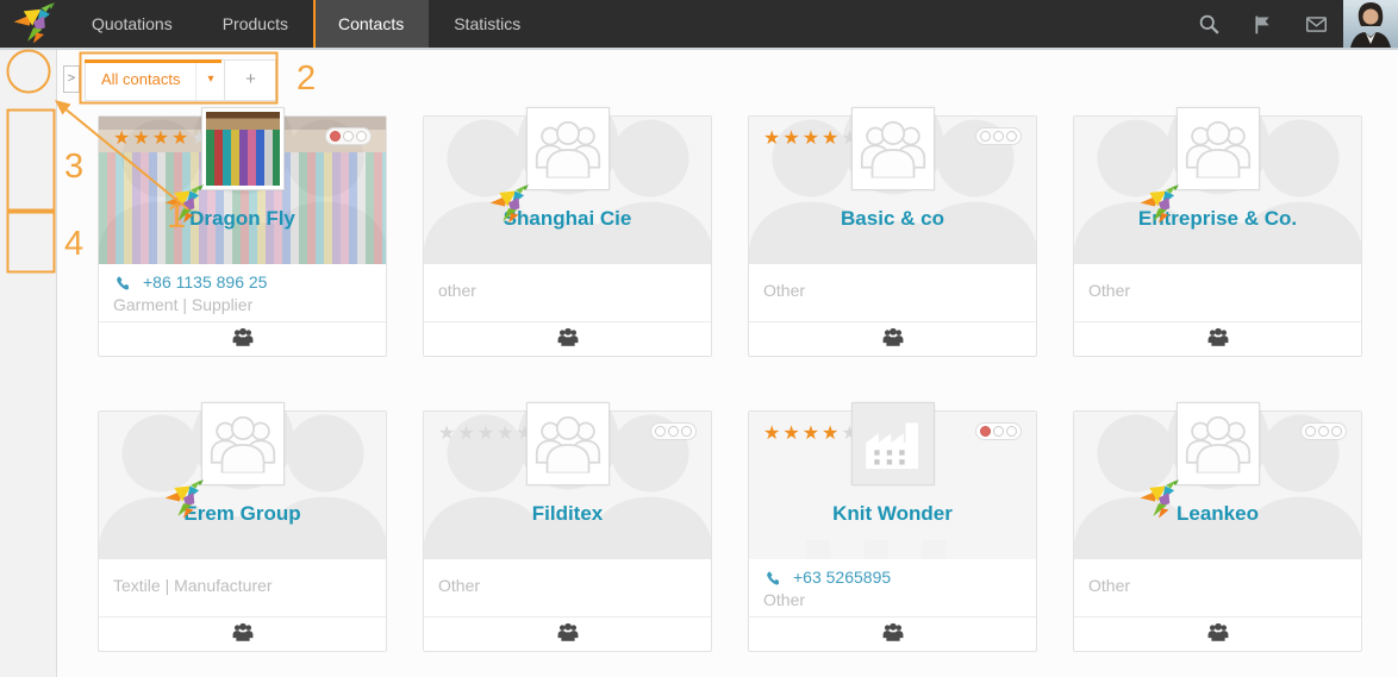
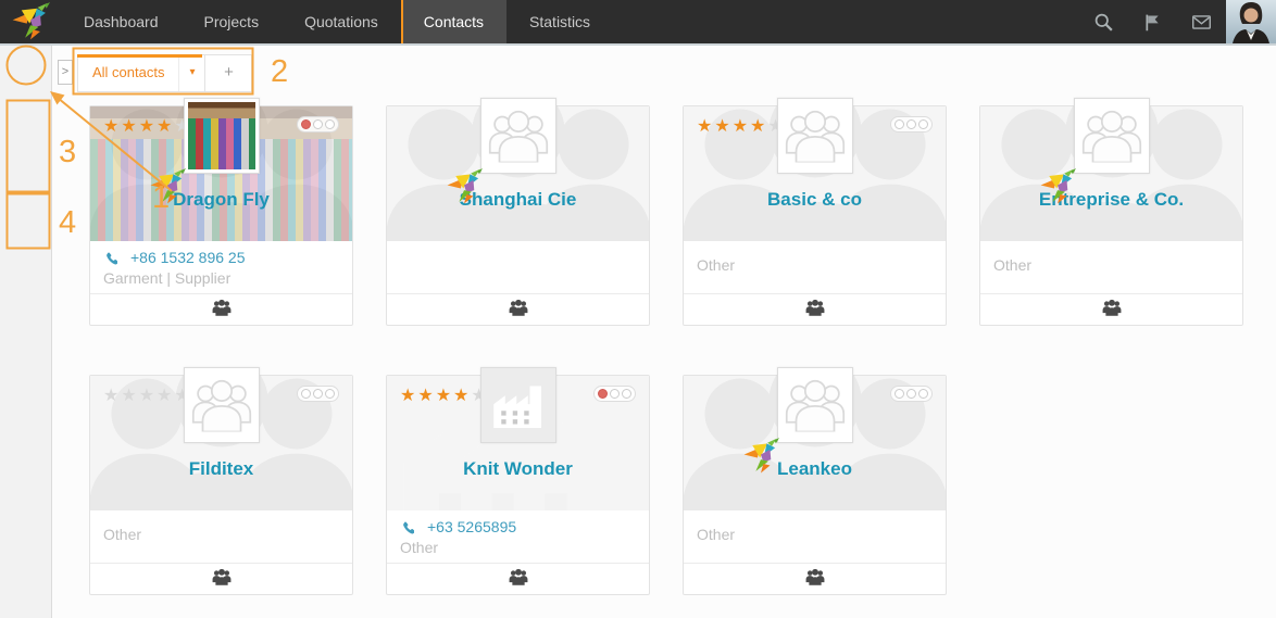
+ Dashboard
+ Projects
  Quotations
- Products
  Contacts
  Statistics
  >
  All contacts
  ▾
  +
  ★★★★
  Dragon Fly
- +86 1135 896 25
+ +86 1532 896 25
  Garment | Supplier
  hanghai Cie
- other
  ★★★★
  Basic & co
  Other
  Entreprise & Co.
  Other
- Erem Group
- Textile | Manufacturer
  Filditex
  Other
  ★★★★
  Knit Wonder
  +63 5265895
  Other
  Leankeo
  Other
  1
  2
  3
  4
